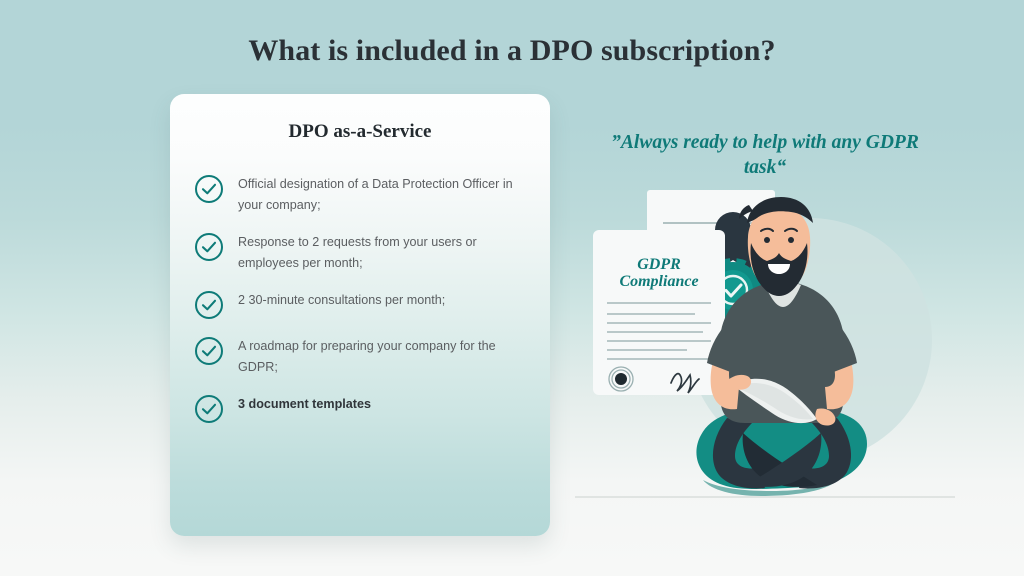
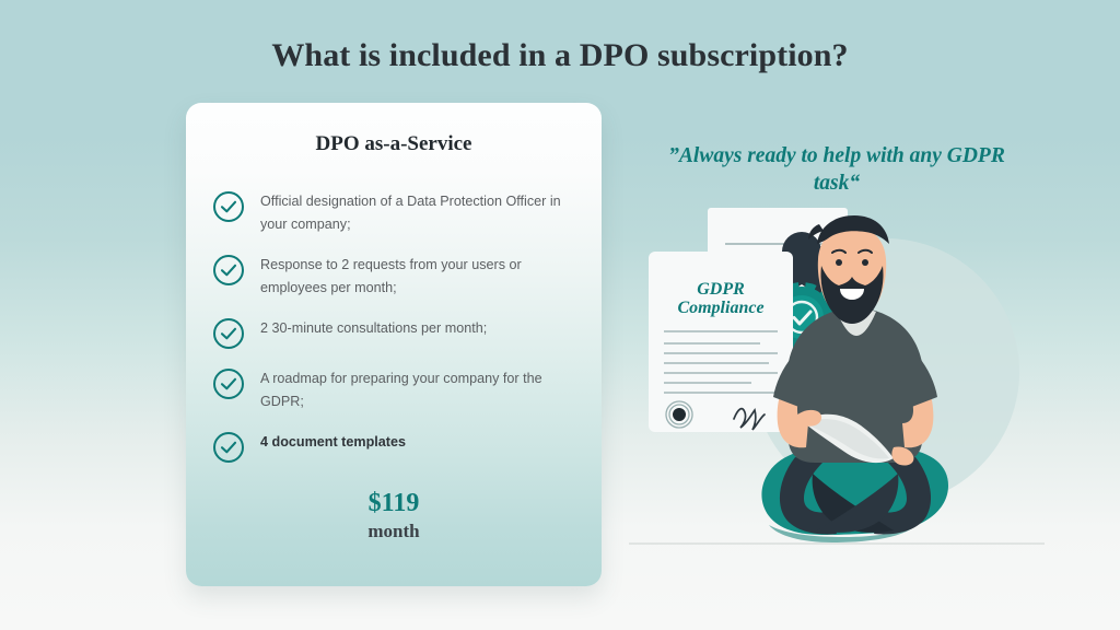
  What is included in a DPO subscription?
  DPO as-a-Service
  Official designation of a Data Protection Officer in your company;
  Response to 2 requests from your users or employees per month;
  2 30-minute consultations per month;
  A roadmap for preparing your company for the GDPR;
- 3 document templates
+ 4 document templates
+ $119
+ month
  ”Always ready to help with any GDPR task“
  GDPR
  Compliance
